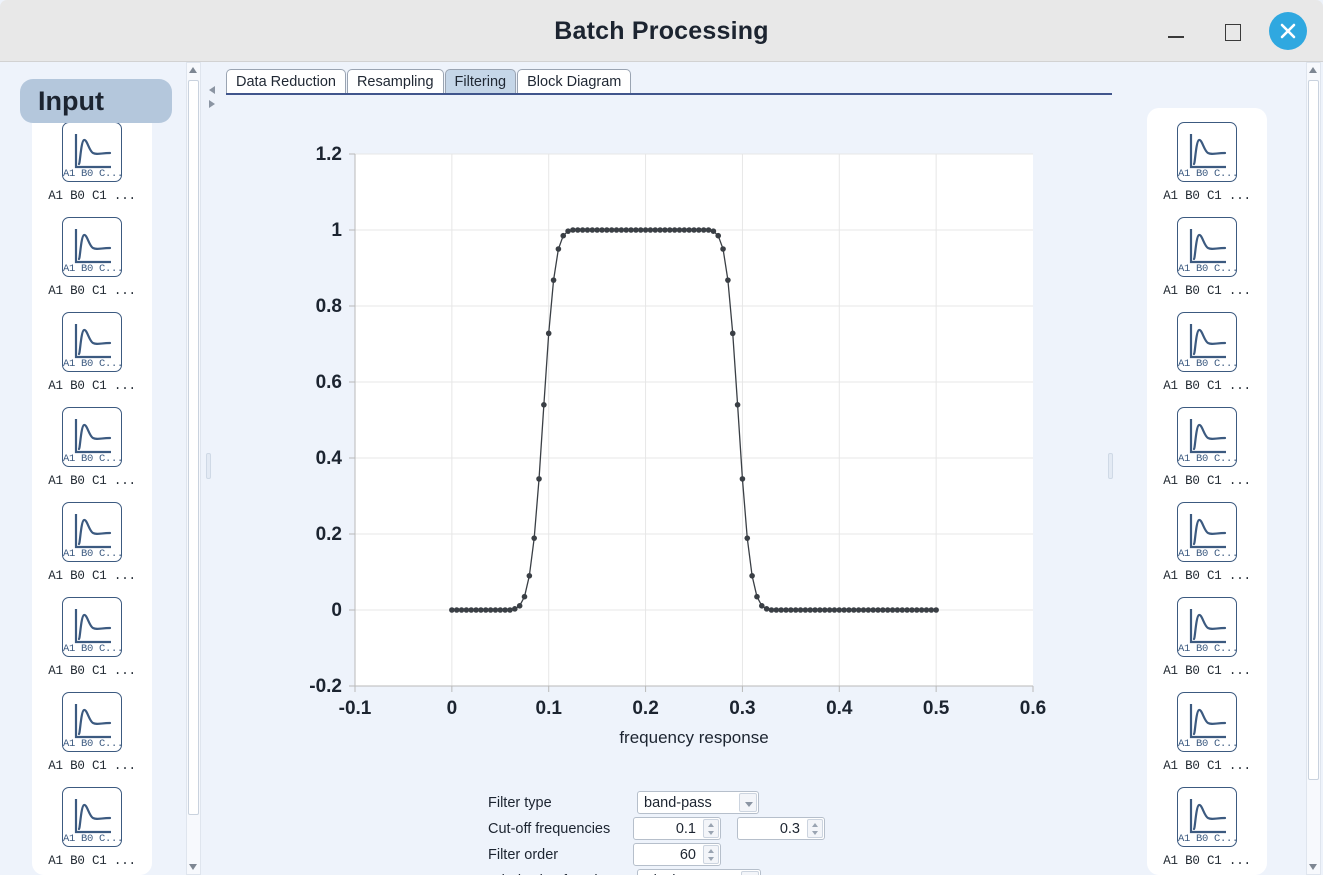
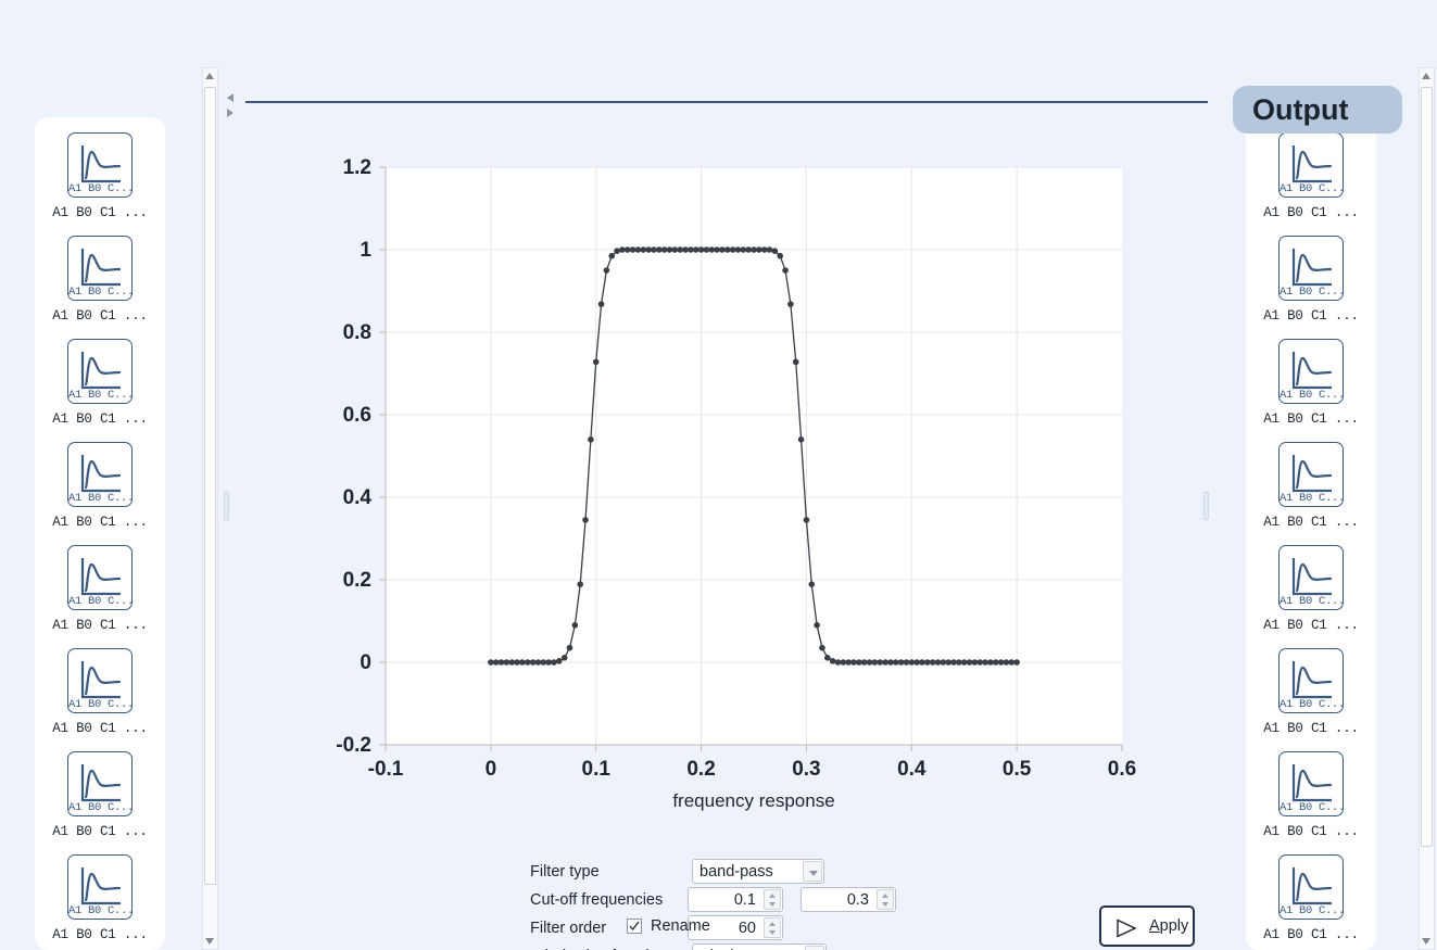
- Batch Processing
- Input
  A1 B0 C...
  A1 B0 C1 ...
  A1 B0 C...
  A1 B0 C1 ...
  A1 B0 C...
  A1 B0 C1 ...
  A1 B0 C...
  A1 B0 C1 ...
  A1 B0 C...
  A1 B0 C1 ...
  A1 B0 C...
  A1 B0 C1 ...
  A1 B0 C...
  A1 B0 C1 ...
  A1 B0 C...
  A1 B0 C1 ...
+ Output
  A1 B0 C...
  A1 B0 C1 ...
  A1 B0 C...
  A1 B0 C1 ...
  A1 B0 C...
  A1 B0 C1 ...
  A1 B0 C...
  A1 B0 C1 ...
  A1 B0 C...
  A1 B0 C1 ...
  A1 B0 C...
  A1 B0 C1 ...
  A1 B0 C...
  A1 B0 C1 ...
  A1 B0 C...
  A1 B0 C1 ...
- Data Reduction
- Resampling
- Filtering
- Block Diagram
  -0.2
  0
  0.2
  0.4
  0.6
  0.8
  1
  1.2
  -0.1
  0
  0.1
  0.2
  0.3
  0.4
  0.5
  0.6
  frequency response
  Filter type
  Cut-off frequencies
  Filter order
  band-pass
  0.1
  0.3
  60
+ Rename
+ Apply
